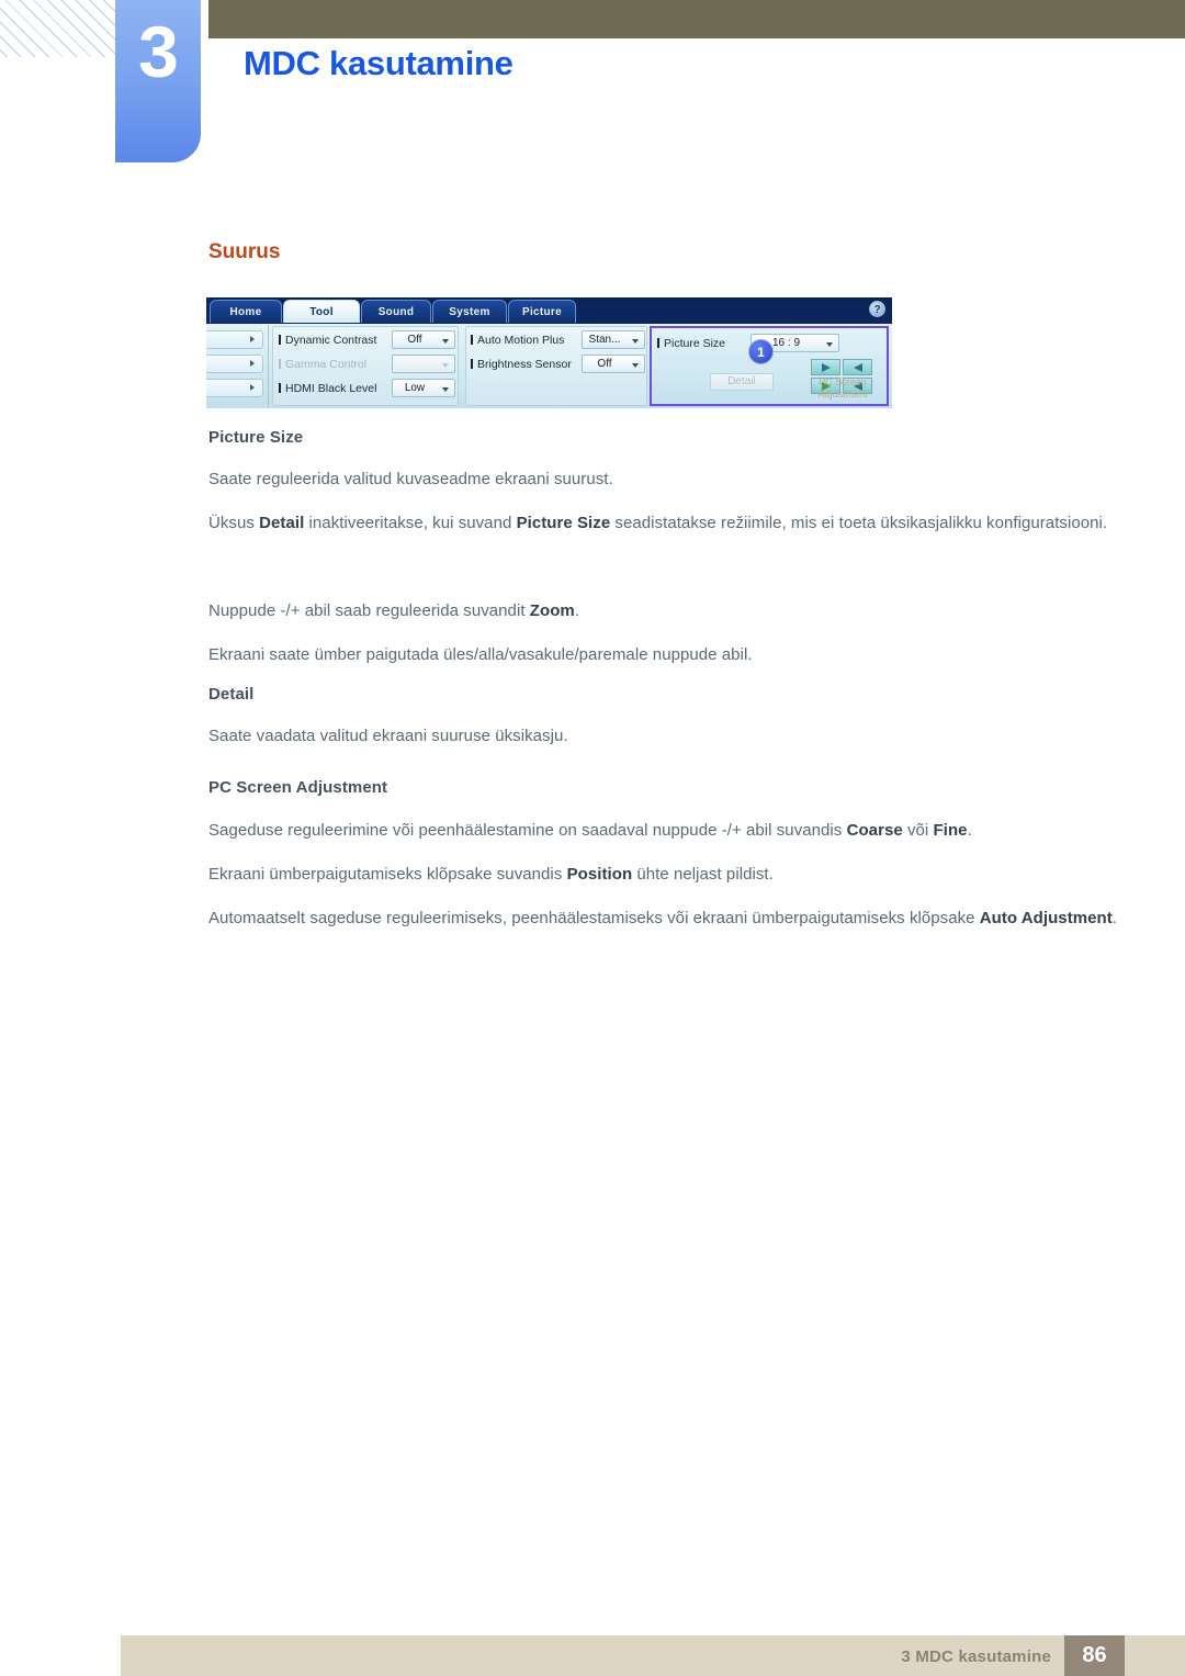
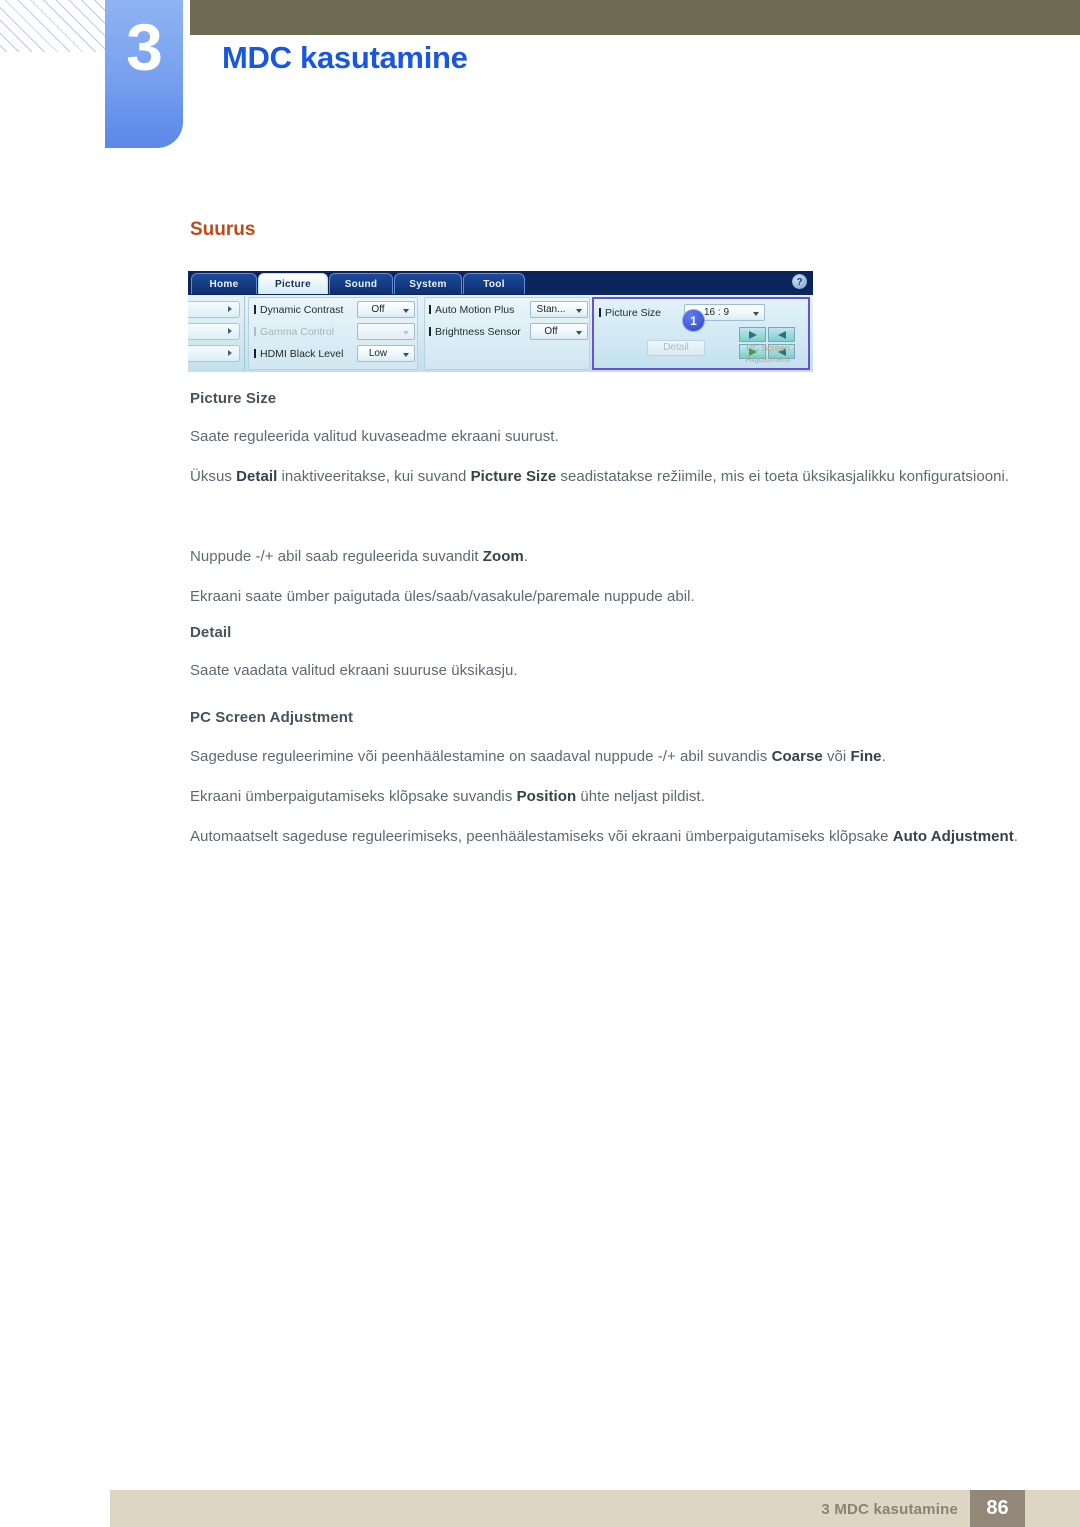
  3
  MDC kasutamine
  Suurus
  Home
- Tool
+ Picture
  Sound
  System
- Picture
+ Tool
  ?
  Dynamic Contrast
  Off
  Gamma Control
  HDMI Black Level
  Low
  Auto Motion Plus
  Stan...
  Brightness Sensor
  Off
  1
  Picture Size
  16 : 9
  Detail
  PC Screen
  Adjustment
  Picture Size
  Saate reguleerida valitud kuvaseadme ekraani suurust.
  Üksus Detail inaktiveeritakse, kui suvand Picture Size seadistatakse režiimile, mis ei toeta üksikasjalikku konfiguratsiooni.
  Nuppude -/+ abil saab reguleerida suvandit Zoom.
- Ekraani saate ümber paigutada üles/alla/vasakule/paremale nuppude abil.
+ Ekraani saate ümber paigutada üles/saab/vasakule/paremale nuppude abil.
  Detail
  Saate vaadata valitud ekraani suuruse üksikasju.
  PC Screen Adjustment
  Sageduse reguleerimine või peenhäälestamine on saadaval nuppude -/+ abil suvandis Coarse või Fine.
  Ekraani ümberpaigutamiseks klõpsake suvandis Position ühte neljast pildist.
  Automaatselt sageduse reguleerimiseks, peenhäälestamiseks või ekraani ümberpaigutamiseks klõpsake Auto Adjustment.
  3 MDC kasutamine
  86
